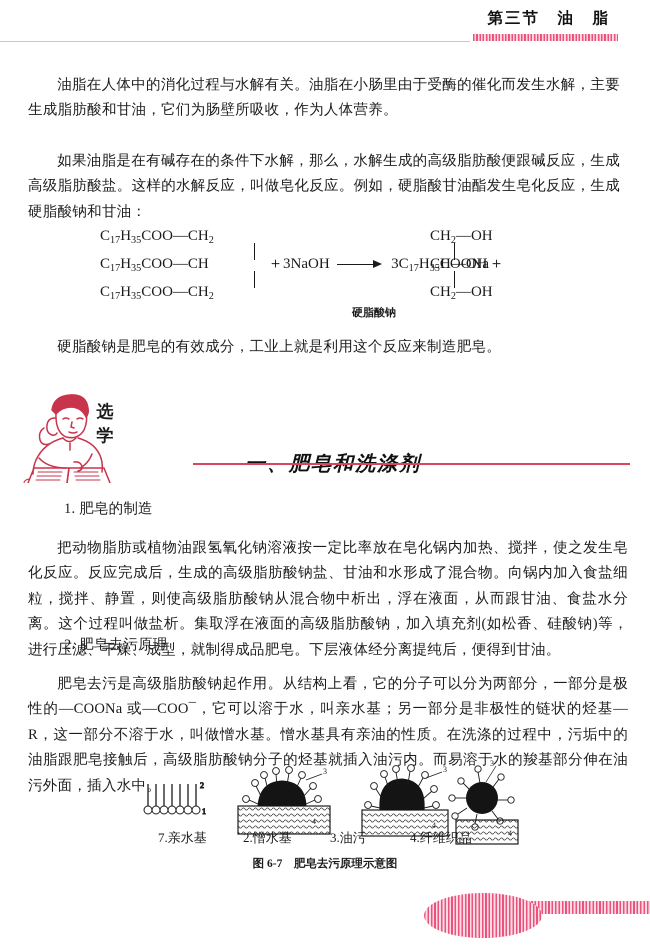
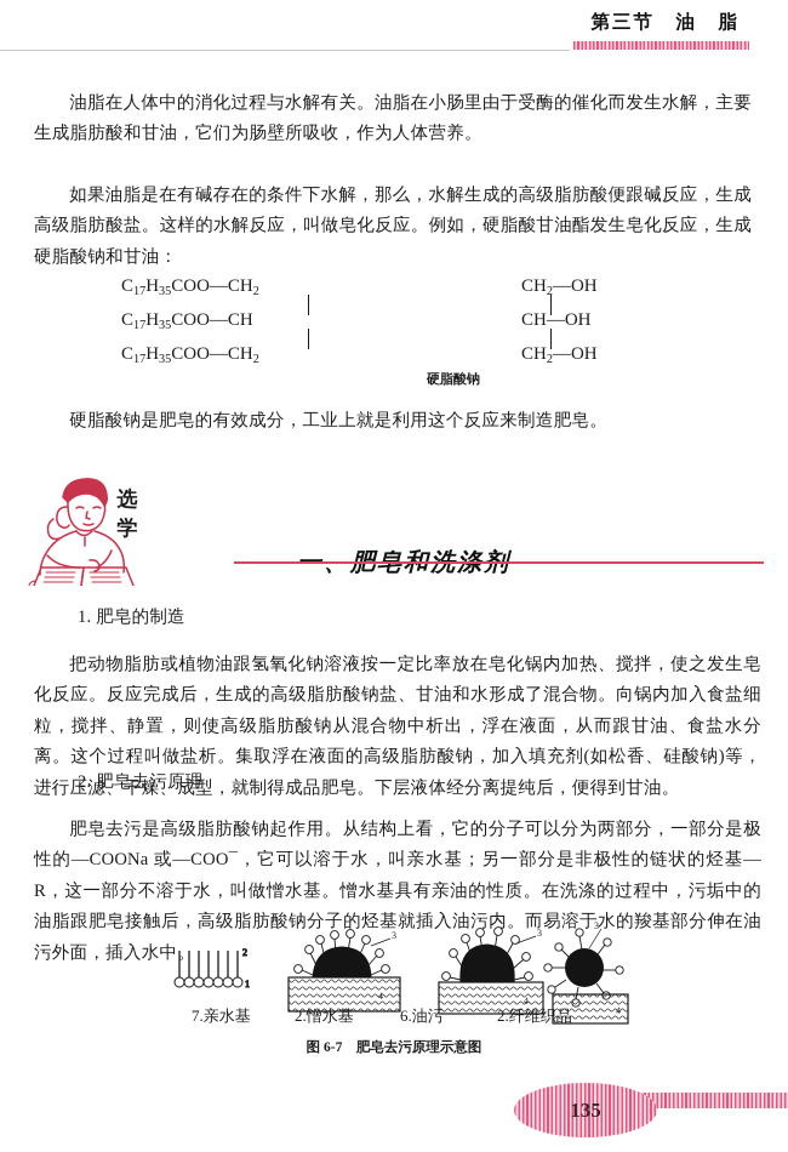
  第三节 油 脂
  油脂在人体中的消化过程与水解有关。油脂在小肠里由于受酶的催化而发生水解，主要生成脂肪酸和甘油，它们为肠壁所吸收，作为人体营养。
  如果油脂是在有碱存在的条件下水解，那么，水解生成的高级脂肪酸便跟碱反应，生成高级脂肪酸盐。这样的水解反应，叫做皂化反应。例如，硬脂酸甘油酯发生皂化反应，生成硬脂酸钠和甘油：
  C17H35COO—CH2
  C17H35COO—CH
  C17H35COO—CH2
- ＋3NaOH 3C17H35COONa＋
  CH2—OH
  CH—OH
  CH2—OH
  硬脂酸钠
  硬脂酸钠是肥皂的有效成分，工业上就是利用这个反应来制造肥皂。
  选学
  1. 肥皂的制造
  把动物脂肪或植物油跟氢氧化钠溶液按一定比率放在皂化锅内加热、搅拌，使之发生皂化反应。反应完成后，生成的高级脂肪酸钠盐、甘油和水形成了混合物。向锅内加入食盐细粒，搅拌、静置，则使高级脂肪酸钠从混合物中析出，浮在液面，从而跟甘油、食盐水分离。这个过程叫做盐析。集取浮在液面的高级脂肪酸钠，加入填充剂(如松香、硅酸钠)等，进行压滤、干燥、成型，就制得成品肥皂。下层液体经分离提纯后，便得到甘油。
  2. 肥皂去污原理
  肥皂去污是高级脂肪酸钠起作用。从结构上看，它的分子可以分为两部分，一部分是极性的—COONa 或—COO¯，它可以溶于水，叫亲水基；另一部分是非极性的链状的烃基—R，这一部分不溶于水，叫做憎水基。憎水基具有亲油的性质。在洗涤的过程中，污垢中的油脂跟肥皂接触后，高级脂肪酸钠分子的烃基就插入油污内。而易溶于水的羧基部分伸在油污外面，插入水中。
  2
  1
  3
  4
  3
  4
  3
  4
  7.亲水基
  2.憎水基
- 3.油污
+ 6.油污
- 4.纤维织品
+ 2.纤维织品
  图 6-7 肥皂去污原理示意图
+ 135
